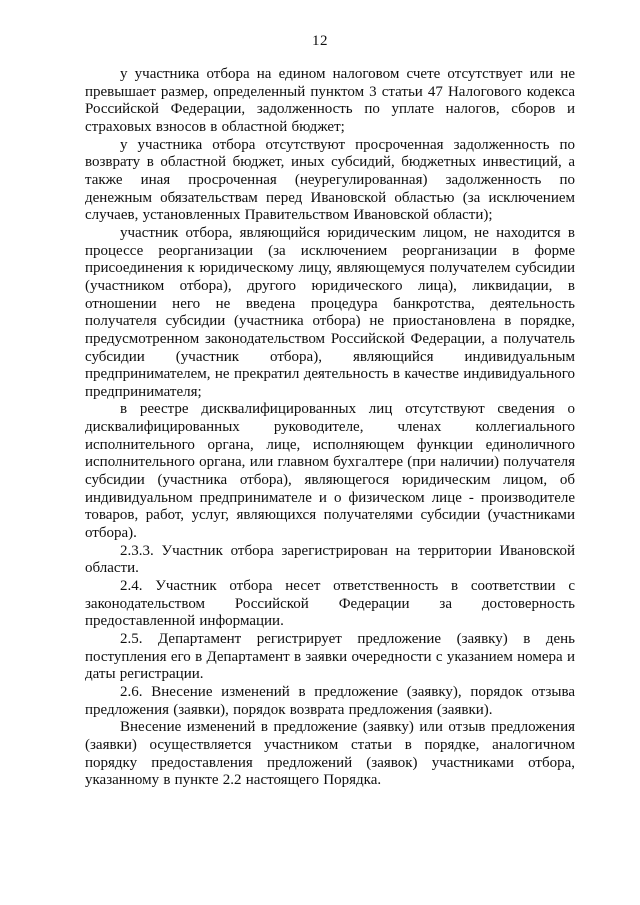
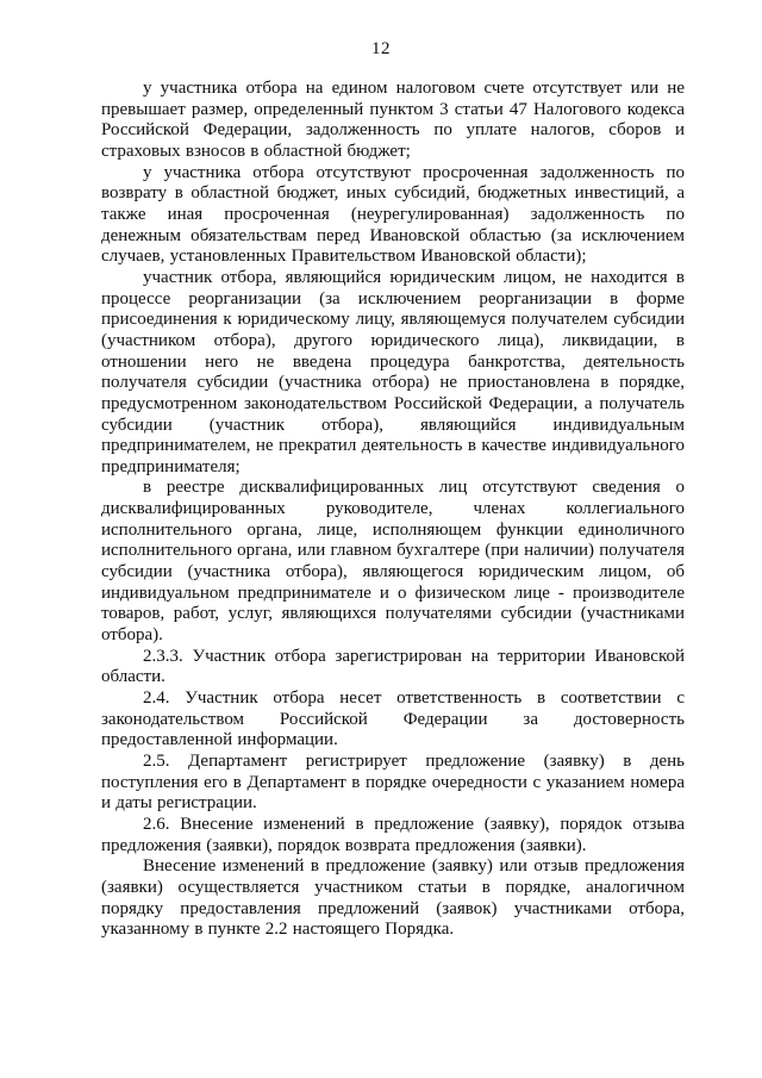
  12
  у участника отбора на едином налоговом счете отсутствует или не превышает размер, определенный пунктом 3 статьи 47 Налогового кодекса Российской Федерации, задолженность по уплате налогов, сборов и страховых взносов в областной бюджет;
  у участника отбора отсутствуют просроченная задолженность по возврату в областной бюджет, иных субсидий, бюджетных инвестиций, а также иная просроченная (неурегулированная) задолженность по денежным обязательствам перед Ивановской областью (за исключением случаев, установленных Правительством Ивановской области);
  участник отбора, являющийся юридическим лицом, не находится в процессе реорганизации (за исключением реорганизации в форме присоединения к юридическому лицу, являющемуся получателем субсидии (участником отбора), другого юридического лица), ликвидации, в отношении него не введена процедура банкротства, деятельность получателя субсидии (участника отбора) не приостановлена в порядке, предусмотренном законодательством Российской Федерации, а получатель субсидии (участник отбора), являющийся индивидуальным предпринимателем, не прекратил деятельность в качестве индивидуального предпринимателя;
  в реестре дисквалифицированных лиц отсутствуют сведения о дисквалифицированных руководителе, членах коллегиального исполнительного органа, лице, исполняющем функции единоличного исполнительного органа, или главном бухгалтере (при наличии) получателя субсидии (участника отбора), являющегося юридическим лицом, об индивидуальном предпринимателе и о физическом лице - производителе товаров, работ, услуг, являющихся получателями субсидии (участниками отбора).
  2.3.3. Участник отбора зарегистрирован на территории Ивановской области.
  2.4. Участник отбора несет ответственность в соответствии с законодательством Российской Федерации за достоверность предоставленной информации.
- 2.5. Департамент регистрирует предложение (заявку) в день поступления его в Департамент в заявки очередности с указанием номера и даты регистрации.
+ 2.5. Департамент регистрирует предложение (заявку) в день поступления его в Департамент в порядке очередности с указанием номера и даты регистрации.
  2.6. Внесение изменений в предложение (заявку), порядок отзыва предложения (заявки), порядок возврата предложения (заявки).
  Внесение изменений в предложение (заявку) или отзыв предложения (заявки) осуществляется участником статьи в порядке, аналогичном порядку предоставления предложений (заявок) участниками отбора, указанному в пункте 2.2 настоящего Порядка.
